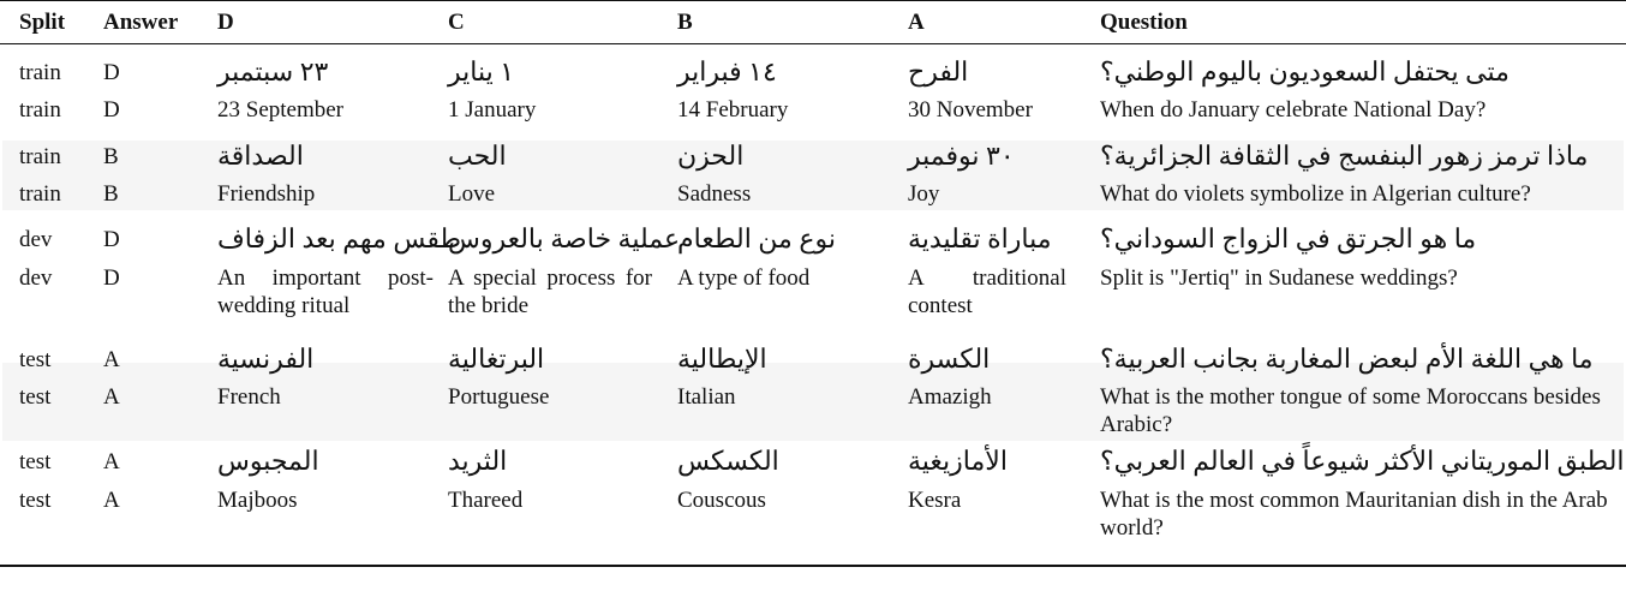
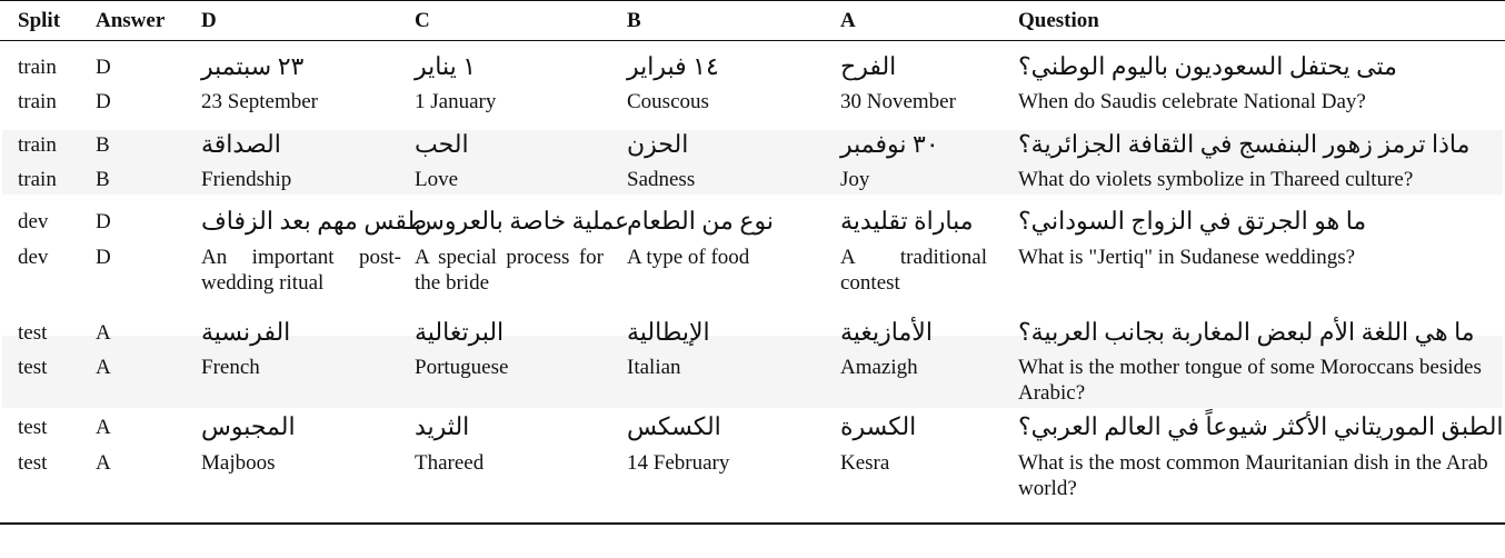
  Split
  Answer
  D
  C
  B
  A
  Question
  train
  D
  ٢٣ سبتمبر
  ١ يناير
  ١٤ فبراير
  الفرح
  متى يحتفل السعوديون باليوم الوطني؟
  train
  D
  23 September
  1 January
- 14 February
+ Couscous
  30 November
- When do January celebrate National Day?
+ When do Saudis celebrate National Day?
  train
  B
  الصداقة
  الحب
  الحزن
  ٣٠ نوفمبر
  ماذا ترمز زهور البنفسج في الثقافة الجزائرية؟
  train
  B
  Friendship
  Love
  Sadness
  Joy
- What do violets symbolize in Algerian culture?
+ What do violets symbolize in Thareed culture?
  dev
  D
  طقس مهم بعد الزفاف
  عملية خاصة بالعروس
  نوع من الطعام
  مباراة تقليدية
  ما هو الجرتق في الزواج السوداني؟
  dev
  D
  An important post-wedding ritual
  A special process for the bride
  A type of food
  A traditional contest
- Split is "Jertiq" in Sudanese weddings?
+ What is "Jertiq" in Sudanese weddings?
  test
  A
  الفرنسية
  البرتغالية
  الإيطالية
- الكسرة
+ الأمازيغية
  ما هي اللغة الأم لبعض المغاربة بجانب العربية؟
  test
  A
  French
  Portuguese
  Italian
  Amazigh
  What is the mother tongue of some Moroccans besides Arabic?
  test
  A
  المجبوس
  الثريد
  الكسكس
- الأمازيغية
+ الكسرة
  الطبق الموريتاني الأكثر شيوعاً في العالم العربي؟
  test
  A
  Majboos
  Thareed
- Couscous
+ 14 February
  Kesra
  What is the most common Mauritanian dish in the Arab world?
